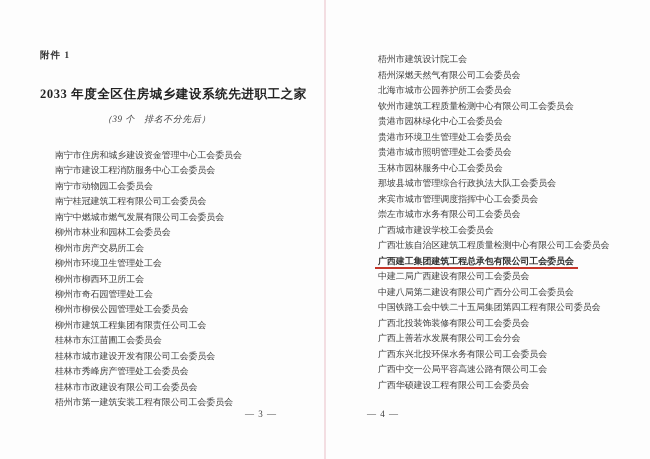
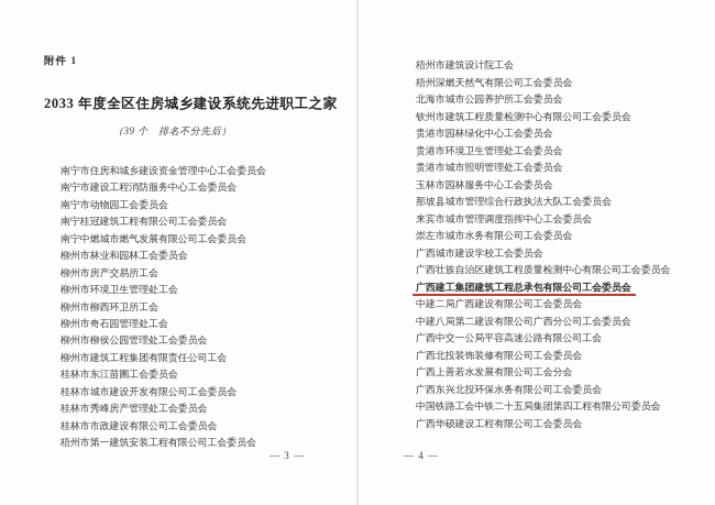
  附件 1
  2033 年度全区住房城乡建设系统先进职工之家
  （39 个 排名不分先后）
  南宁市住房和城乡建设资金管理中心工会委员会
  南宁市建设工程消防服务中心工会委员会
  南宁市动物园工会委员会
  南宁桂冠建筑工程有限公司工会委员会
  南宁中燃城市燃气发展有限公司工会委员会
  柳州市林业和园林工会委员会
  柳州市房产交易所工会
  柳州市环境卫生管理处工会
  柳州市柳西环卫所工会
  柳州市奇石园管理处工会
  柳州市柳侯公园管理处工会委员会
  柳州市建筑工程集团有限责任公司工会
  桂林市东江苗圃工会委员会
  桂林市城市建设开发有限公司工会委员会
  桂林市秀峰房产管理处工会委员会
  桂林市市政建设有限公司工会委员会
  梧州市第一建筑安装工程有限公司工会委员会
  — 3 —
  梧州市建筑设计院工会
  梧州深燃天然气有限公司工会委员会
  北海市城市公园养护所工会委员会
  钦州市建筑工程质量检测中心有限公司工会委员会
  贵港市园林绿化中心工会委员会
  贵港市环境卫生管理处工会委员会
  贵港市城市照明管理处工会委员会
  玉林市园林服务中心工会委员会
  那坡县城市管理综合行政执法大队工会委员会
  来宾市城市管理调度指挥中心工会委员会
  崇左市城市水务有限公司工会委员会
  广西城市建设学校工会委员会
  广西壮族自治区建筑工程质量检测中心有限公司工会委员会
  广西建工集团建筑工程总承包有限公司工会委员会
  中建二局广西建设有限公司工会委员会
  中建八局第二建设有限公司广西分公司工会委员会
- 中国铁路工会中铁二十五局集团第四工程有限公司委员会
+ 广西中交一公局平容高速公路有限公司工会
  广西北投装饰装修有限公司工会委员会
  广西上善若水发展有限公司工会分会
  广西东兴北投环保水务有限公司工会委员会
- 广西中交一公局平容高速公路有限公司工会
+ 中国铁路工会中铁二十五局集团第四工程有限公司委员会
  广西华硕建设工程有限公司工会委员会
  — 4 —
